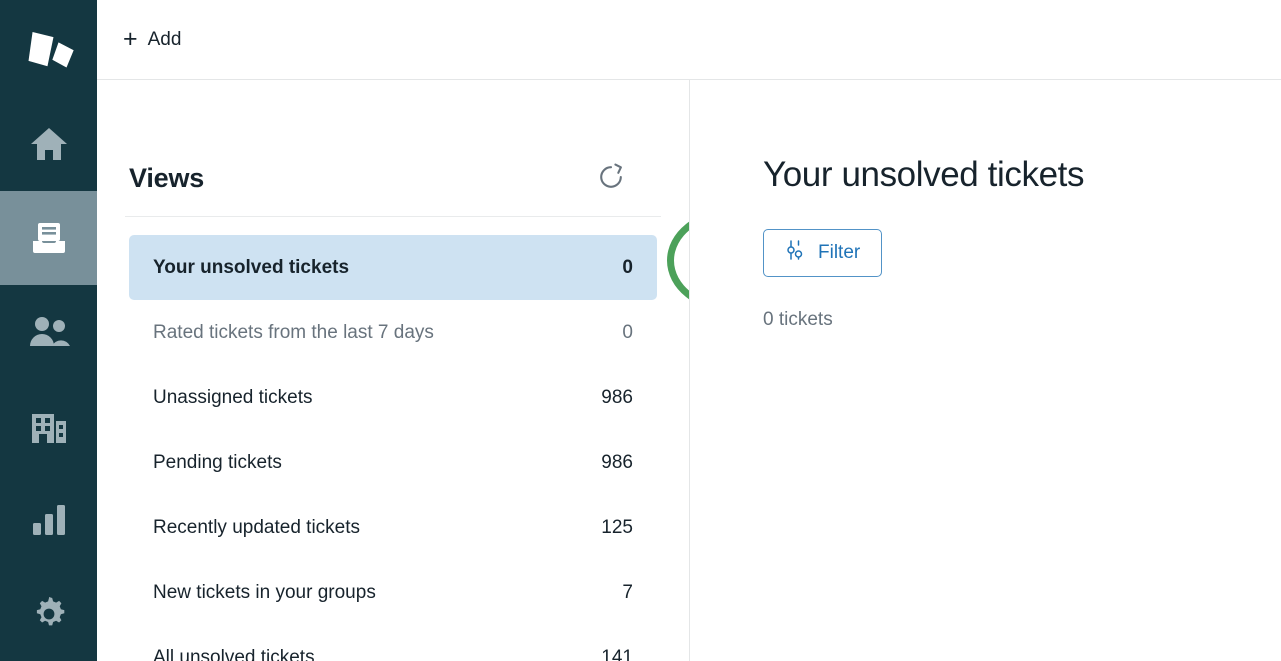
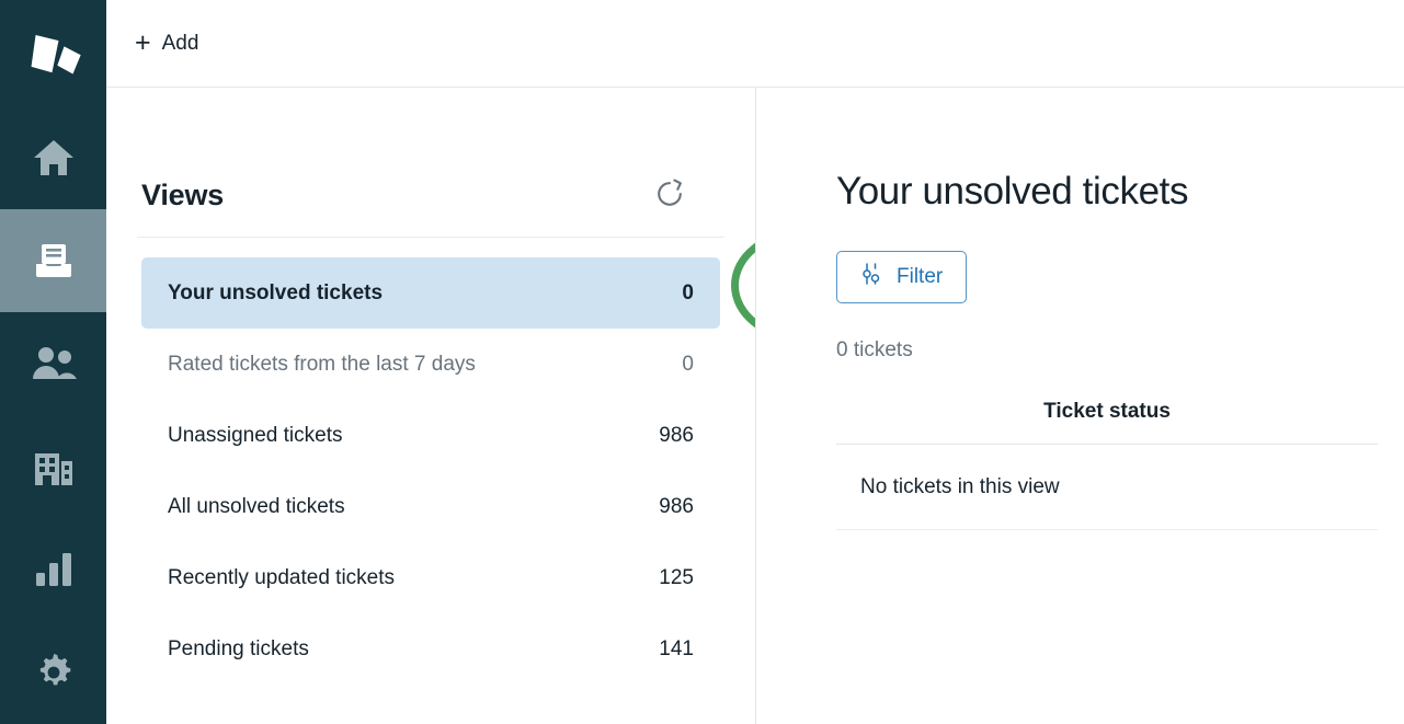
  +
  Add
  Views
  Your unsolved tickets
  0
  Rated tickets from the last 7 days
  0
  Unassigned tickets
  986
- Pending tickets
+ All unsolved tickets
  986
  Recently updated tickets
  125
- New tickets in your groups
- 7
- All unsolved tickets
+ Pending tickets
  141
  Your unsolved tickets
  Filter
  0 tickets
+ Ticket status
+ No tickets in this view
